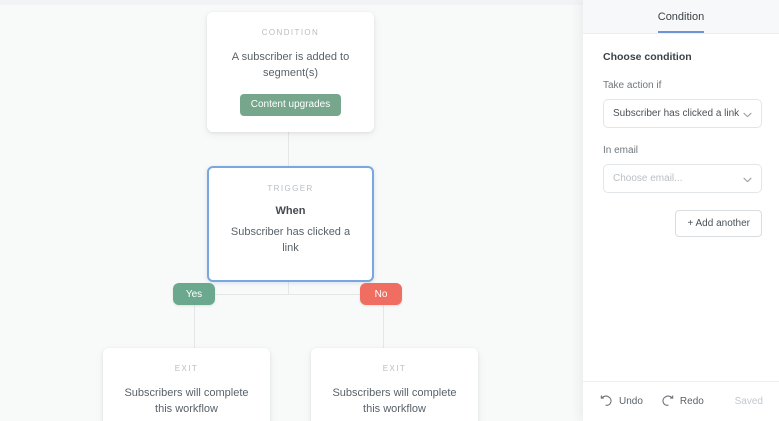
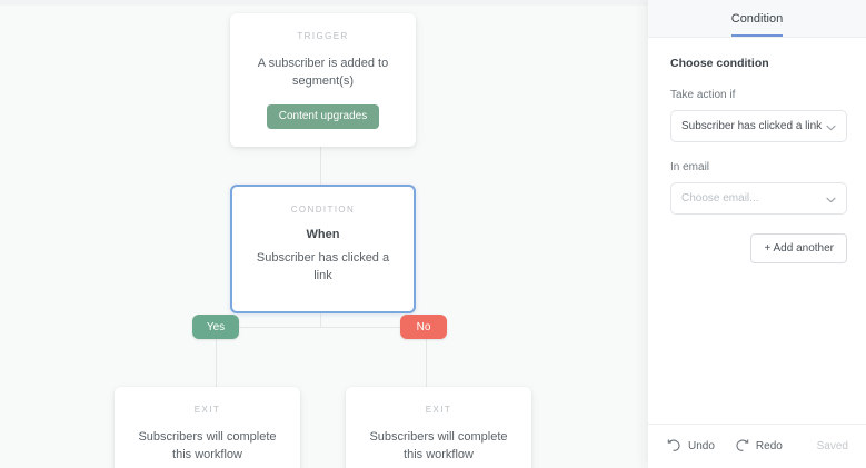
- CONDITION
+ TRIGGER
  A subscriber is added to segment(s)
  Content upgrades
- TRIGGER
+ CONDITION
  When
  Subscriber has clicked a link
  Yes
  No
  EXIT
  Subscribers will complete this workflow
  EXIT
  Subscribers will complete this workflow
  Condition
  Choose condition
  Take action if
  Subscriber has clicked a link
  In email
  Choose email...
  + Add another
  Undo
  Redo
  Saved
